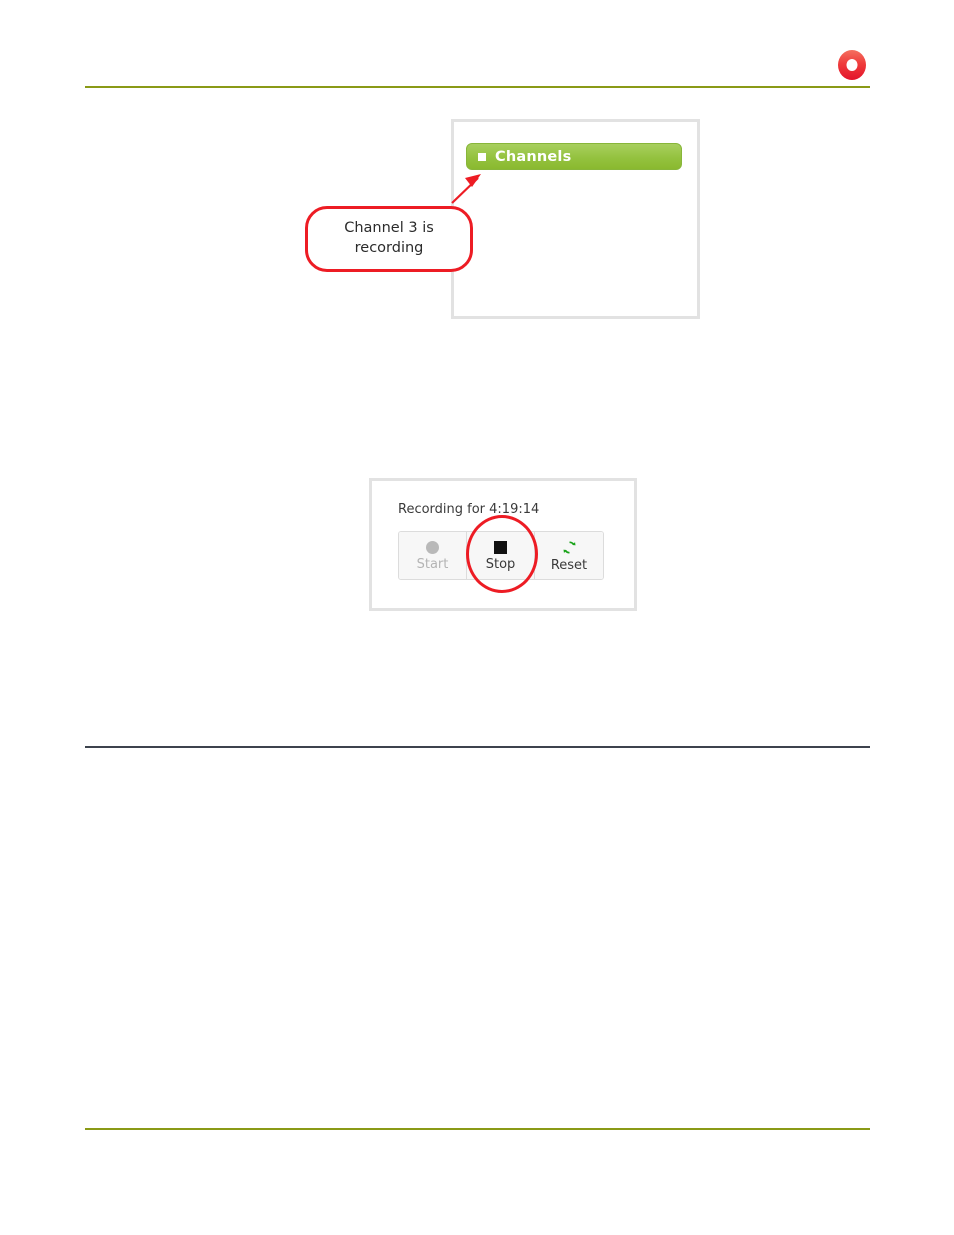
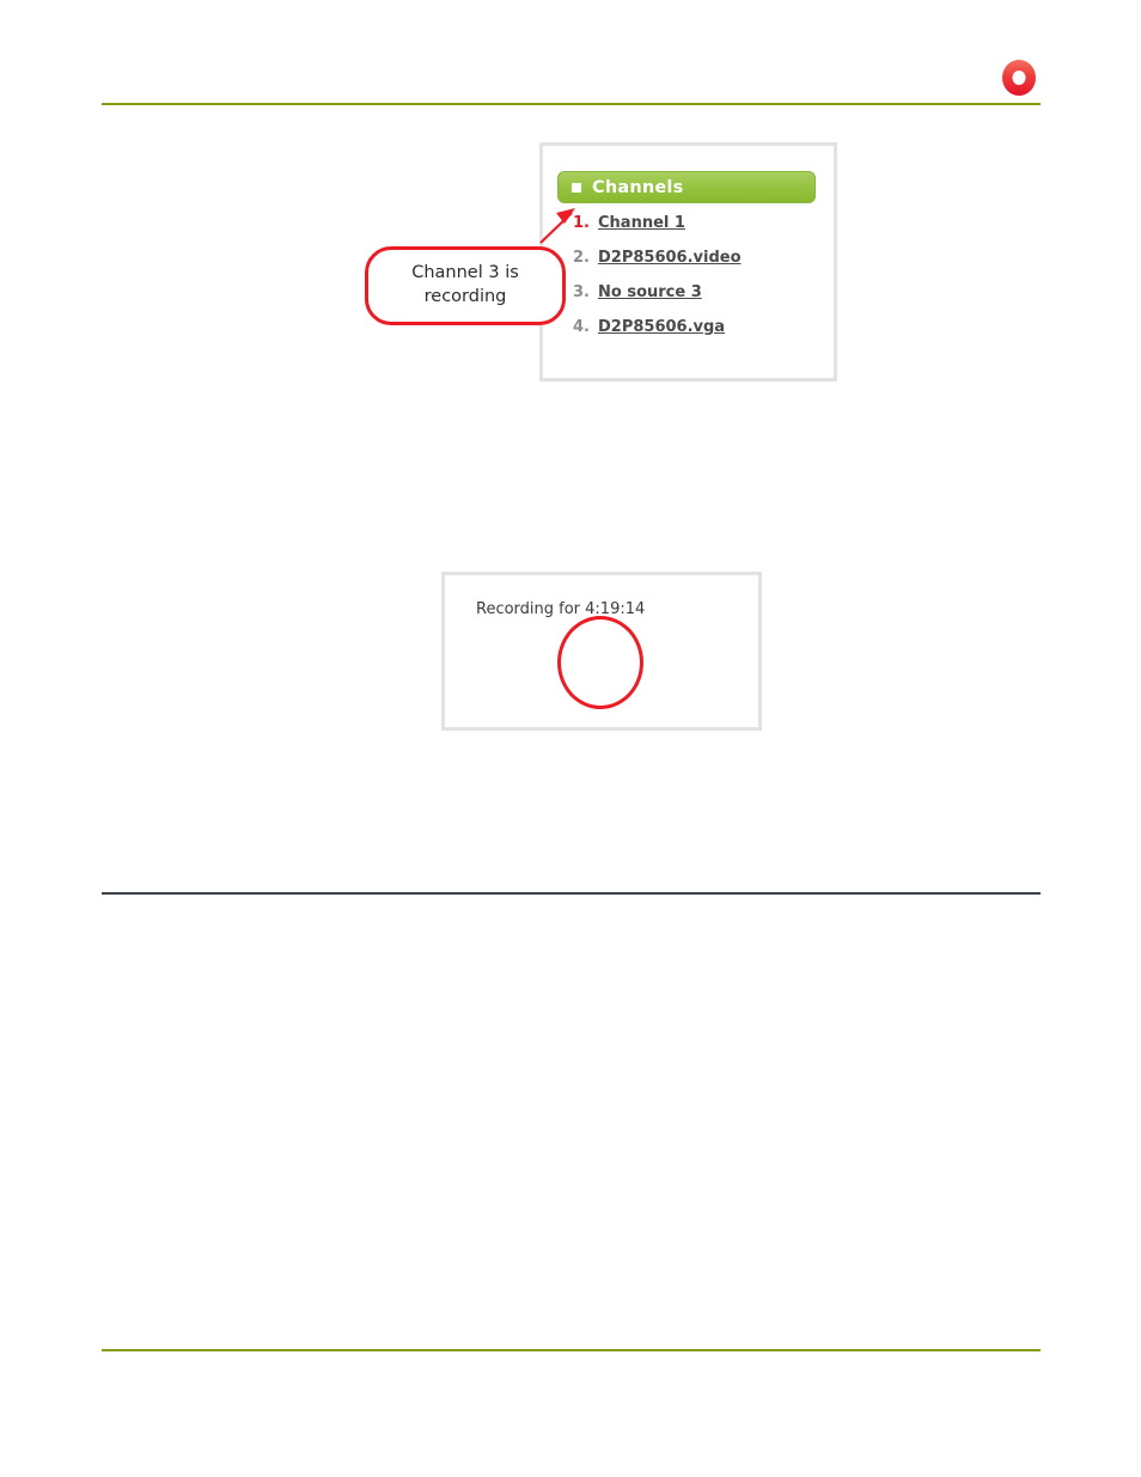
  Channels
+ 1.
+ Channel 1
+ 2.
+ D2P85606.video
+ 3.
+ No source 3
+ 4.
+ D2P85606.vga
  Recording for 4:19:14
- Start
- Stop
- Reset
  Channel 3 is recording
